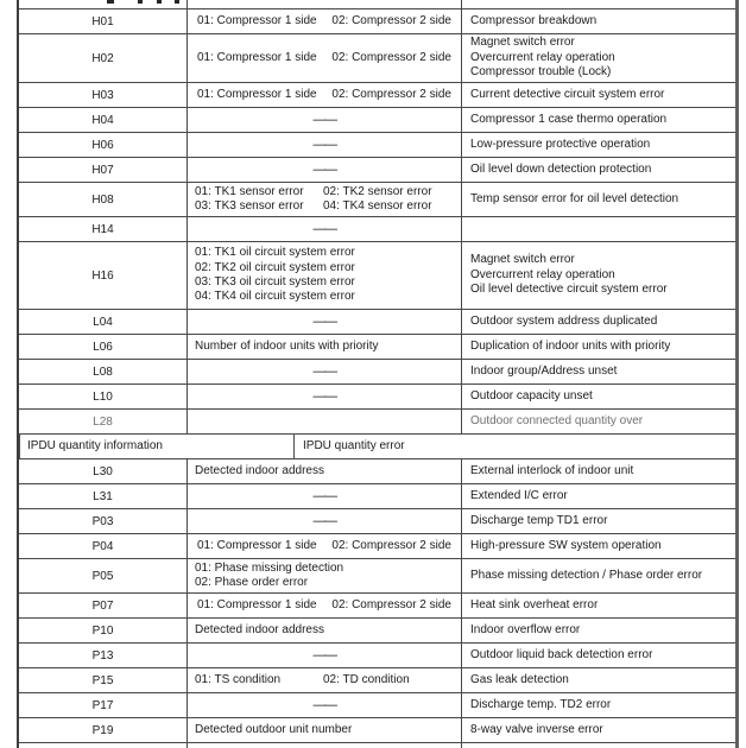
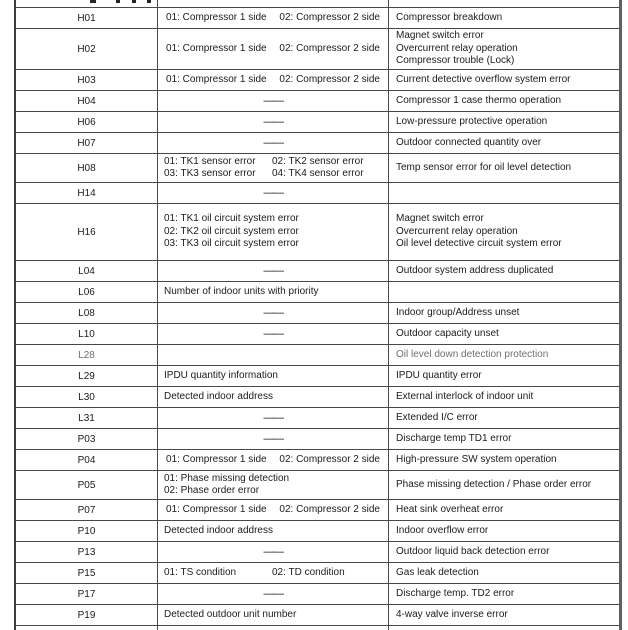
  H01
  01: Compressor 1 side
  02: Compressor 2 side
  Compressor breakdown
  H02
  01: Compressor 1 side
  02: Compressor 2 side
  Magnet switch error
  Overcurrent relay operation
  Compressor trouble (Lock)
  H03
  01: Compressor 1 side
  02: Compressor 2 side
- Current detective circuit system error
+ Current detective overflow system error
  H04
  ——
  Compressor 1 case thermo operation
  H06
  ——
  Low-pressure protective operation
  H07
  ——
- Oil level down detection protection
+ Outdoor connected quantity over
  H08
  01: TK1 sensor error 02: TK2 sensor error
  03: TK3 sensor error 04: TK4 sensor error
  Temp sensor error for oil level detection
  H14
  ——
  H16
  01: TK1 oil circuit system error
  02: TK2 oil circuit system error
  03: TK3 oil circuit system error
- 04: TK4 oil circuit system error
  Magnet switch error
  Overcurrent relay operation
  Oil level detective circuit system error
  L04
  ——
  Outdoor system address duplicated
  L06
  Number of indoor units with priority
- Duplication of indoor units with priority
  L08
  ——
  Indoor group/Address unset
  L10
  ——
  Outdoor capacity unset
  L28
- Outdoor connected quantity over
+ Oil level down detection protection
+ L29
  IPDU quantity information
  IPDU quantity error
  L30
  Detected indoor address
  External interlock of indoor unit
  L31
  ——
  Extended I/C error
  P03
  ——
  Discharge temp TD1 error
  P04
  01: Compressor 1 side
  02: Compressor 2 side
  High-pressure SW system operation
  P05
  01: Phase missing detection
  02: Phase order error
  Phase missing detection / Phase order error
  P07
  01: Compressor 1 side
  02: Compressor 2 side
  Heat sink overheat error
  P10
  Detected indoor address
  Indoor overflow error
  P13
  ——
  Outdoor liquid back detection error
  P15
  01: TS condition 02: TD condition
  Gas leak detection
  P17
  ——
  Discharge temp. TD2 error
  P19
  Detected outdoor unit number
- 8-way valve inverse error
+ 4-way valve inverse error
